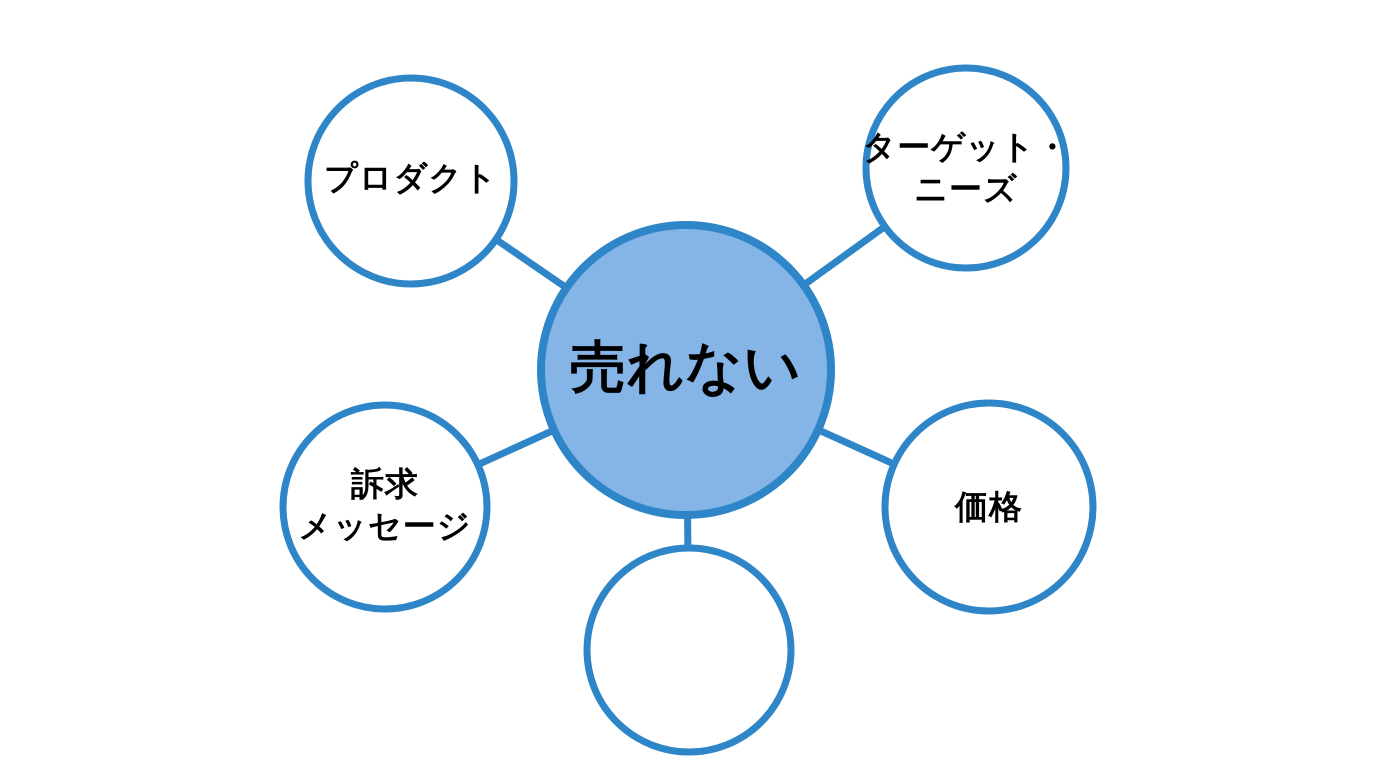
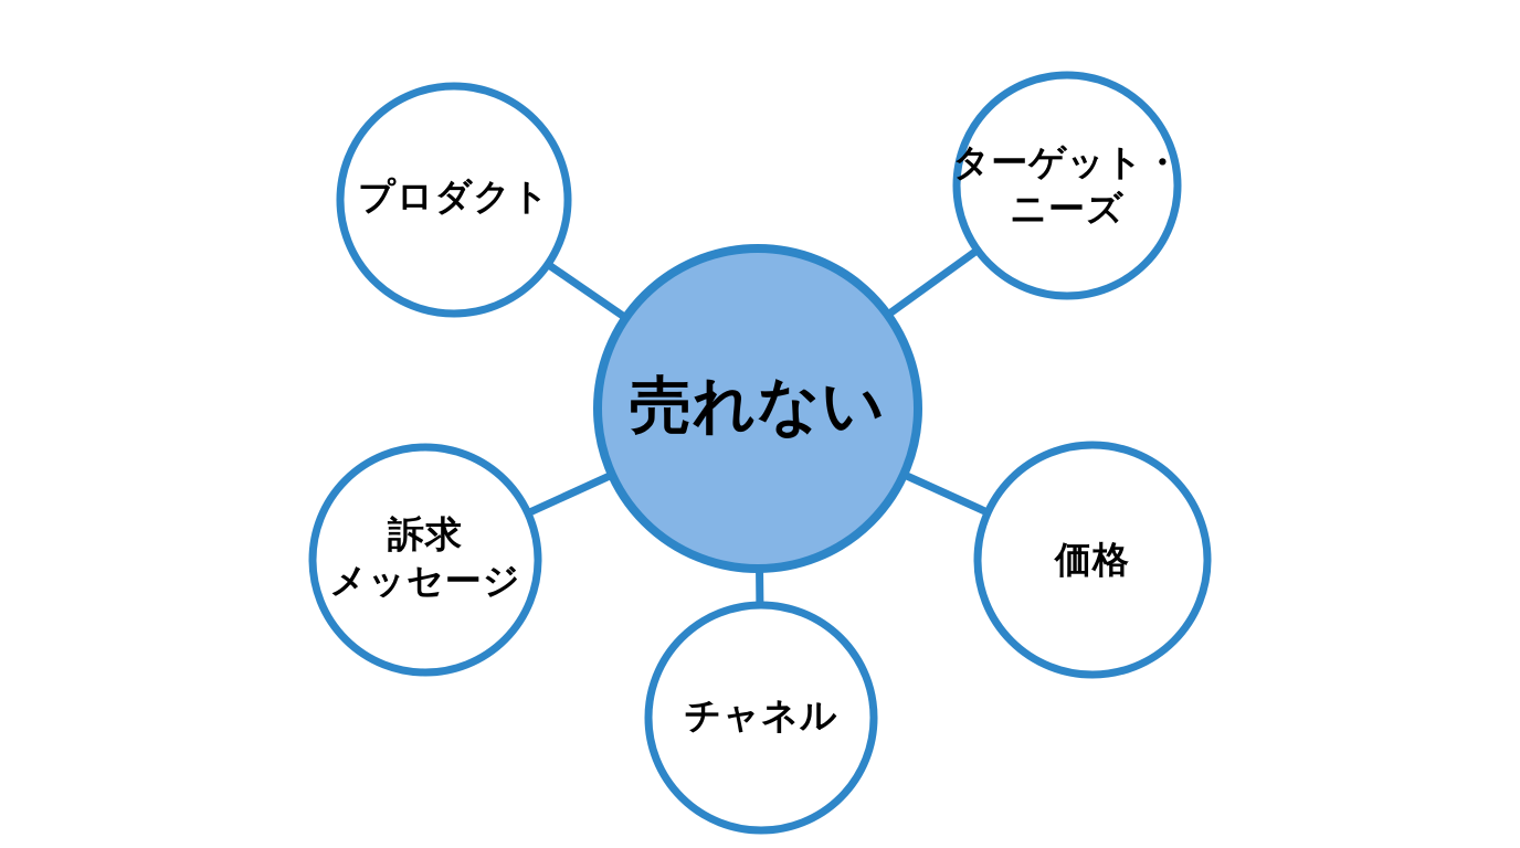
  売れない
  プロダクト
  ターゲット・
  ニーズ
  訴求
  メッセージ
  価格
+ チャネル
